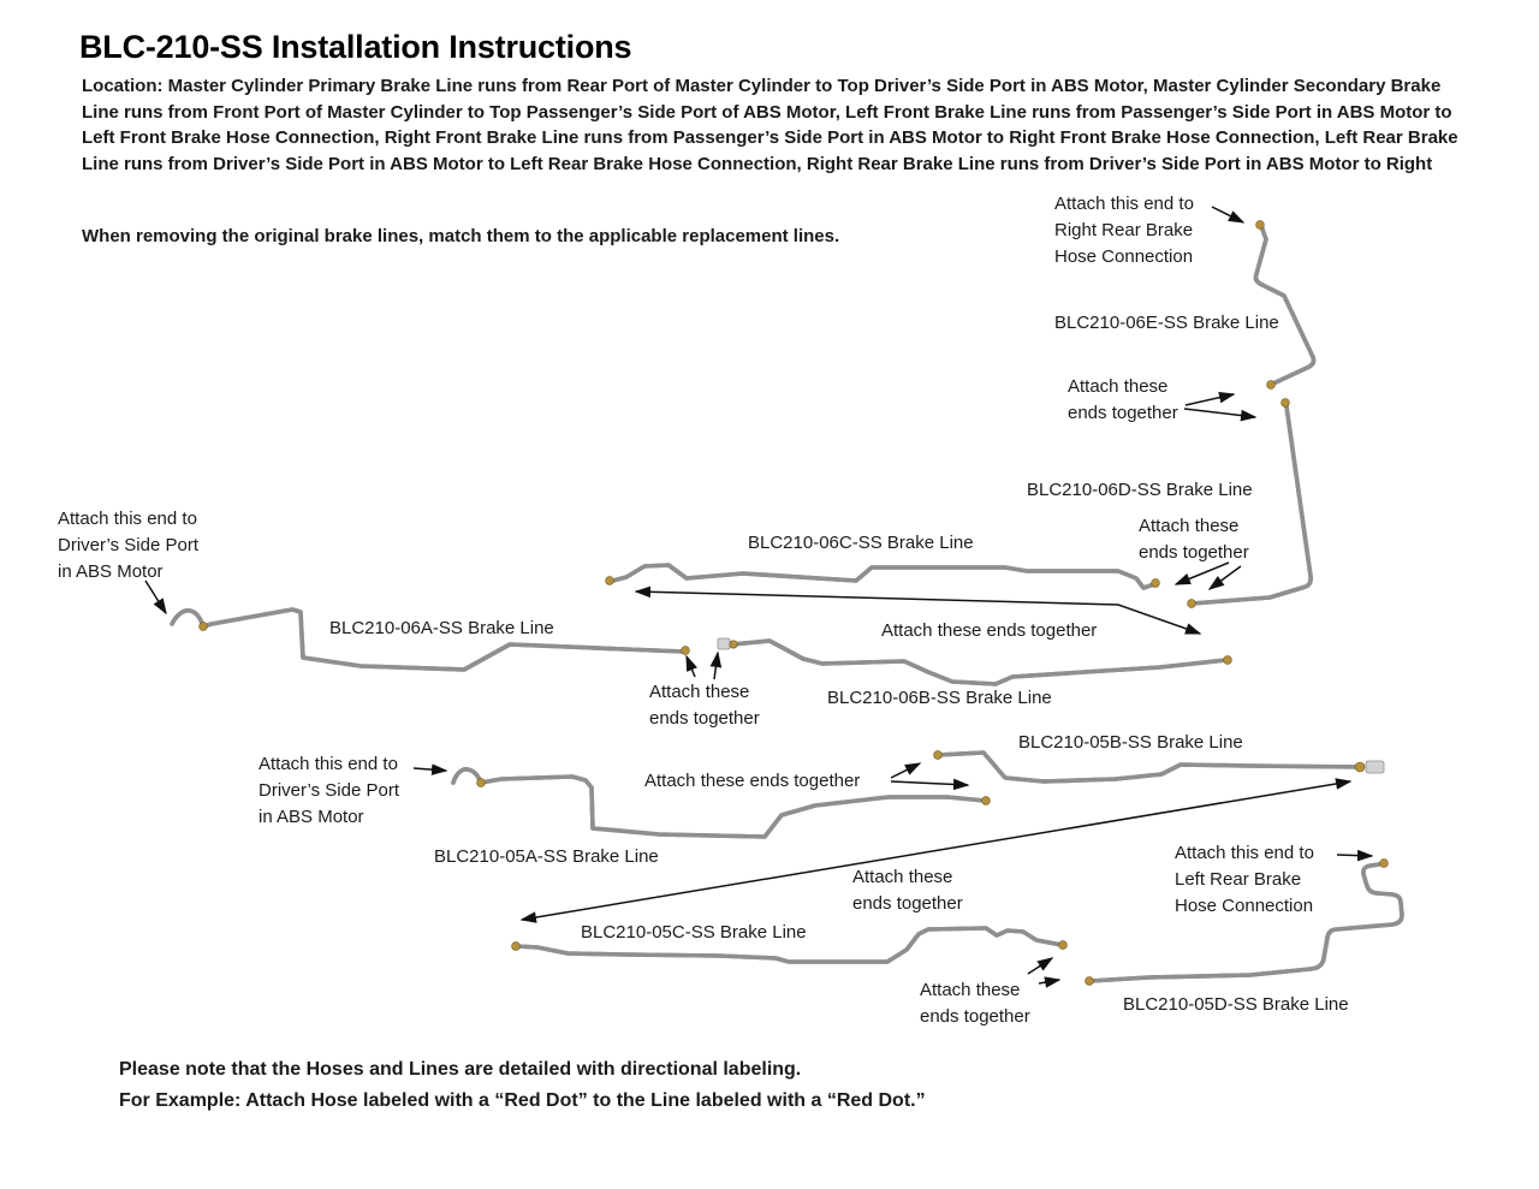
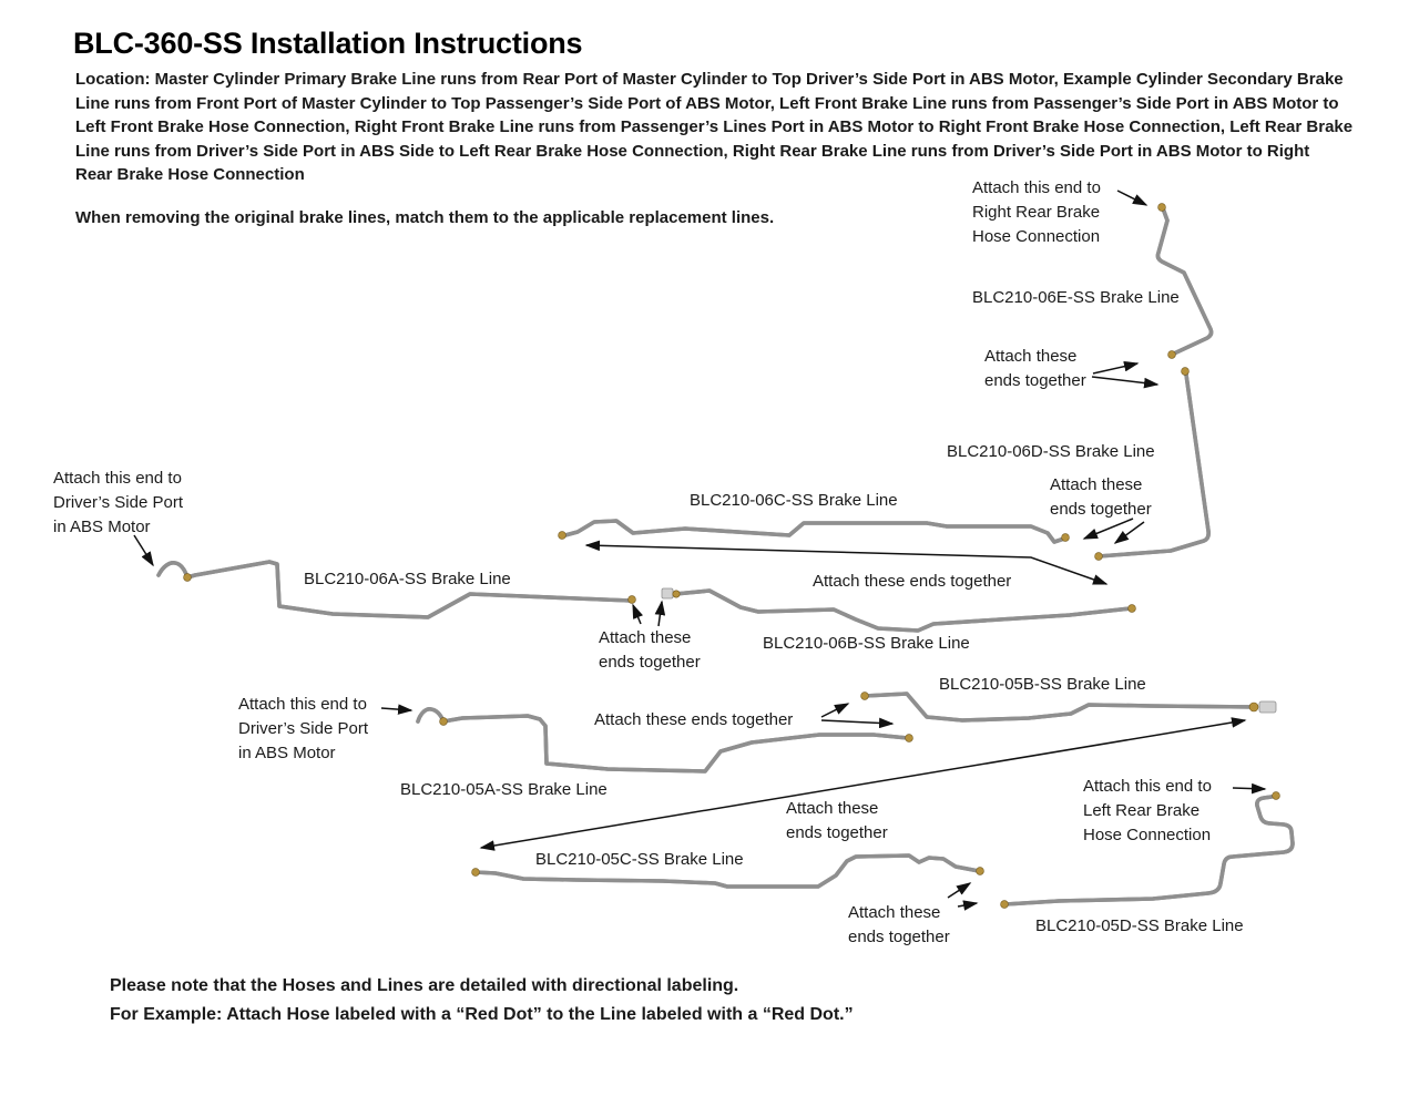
- BLC-210-SS Installation Instructions
+ BLC-360-SS Installation Instructions
- Location: Master Cylinder Primary Brake Line runs from Rear Port of Master Cylinder to Top Driver’s Side Port in ABS Motor, Master Cylinder Secondary Brake
+ Location: Master Cylinder Primary Brake Line runs from Rear Port of Master Cylinder to Top Driver’s Side Port in ABS Motor, Example Cylinder Secondary Brake
  Line runs from Front Port of Master Cylinder to Top Passenger’s Side Port of ABS Motor, Left Front Brake Line runs from Passenger’s Side Port in ABS Motor to
- Left Front Brake Hose Connection, Right Front Brake Line runs from Passenger’s Side Port in ABS Motor to Right Front Brake Hose Connection, Left Rear Brake
+ Left Front Brake Hose Connection, Right Front Brake Line runs from Passenger’s Lines Port in ABS Motor to Right Front Brake Hose Connection, Left Rear Brake
- Line runs from Driver’s Side Port in ABS Motor to Left Rear Brake Hose Connection, Right Rear Brake Line runs from Driver’s Side Port in ABS Motor to Right
+ Line runs from Driver’s Side Port in ABS Side to Left Rear Brake Hose Connection, Right Rear Brake Line runs from Driver’s Side Port in ABS Motor to Right
+ Rear Brake Hose Connection
  When removing the original brake lines, match them to the applicable replacement lines.
  Attach this end to
  Right Rear Brake
  Hose Connection
  Attach these
  ends together
  Attach these
  ends together
  Attach this end to
  Driver’s Side Port
  in ABS Motor
  Attach these ends together
  Attach these
  ends together
  Attach this end to
  Driver’s Side Port
  in ABS Motor
  Attach these ends together
  Attach these
  ends together
  Attach this end to
  Left Rear Brake
  Hose Connection
  Attach these
  ends together
  BLC210-06E-SS Brake Line
  BLC210-06D-SS Brake Line
  BLC210-06C-SS Brake Line
  BLC210-06A-SS Brake Line
  BLC210-06B-SS Brake Line
  BLC210-05B-SS Brake Line
  BLC210-05A-SS Brake Line
  BLC210-05C-SS Brake Line
  BLC210-05D-SS Brake Line
  Please note that the Hoses and Lines are detailed with directional labeling.
  For Example: Attach Hose labeled with a “Red Dot” to the Line labeled with a “Red Dot.”
